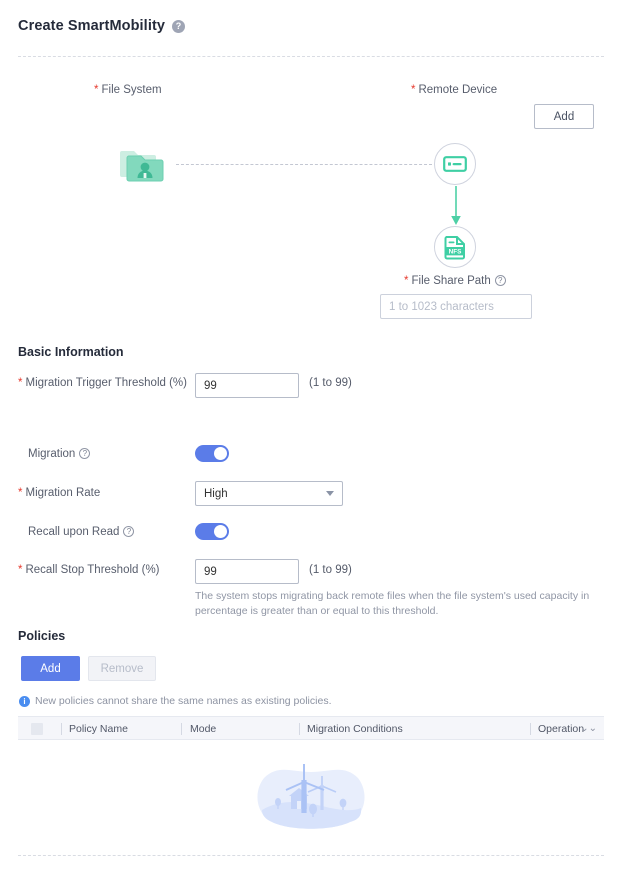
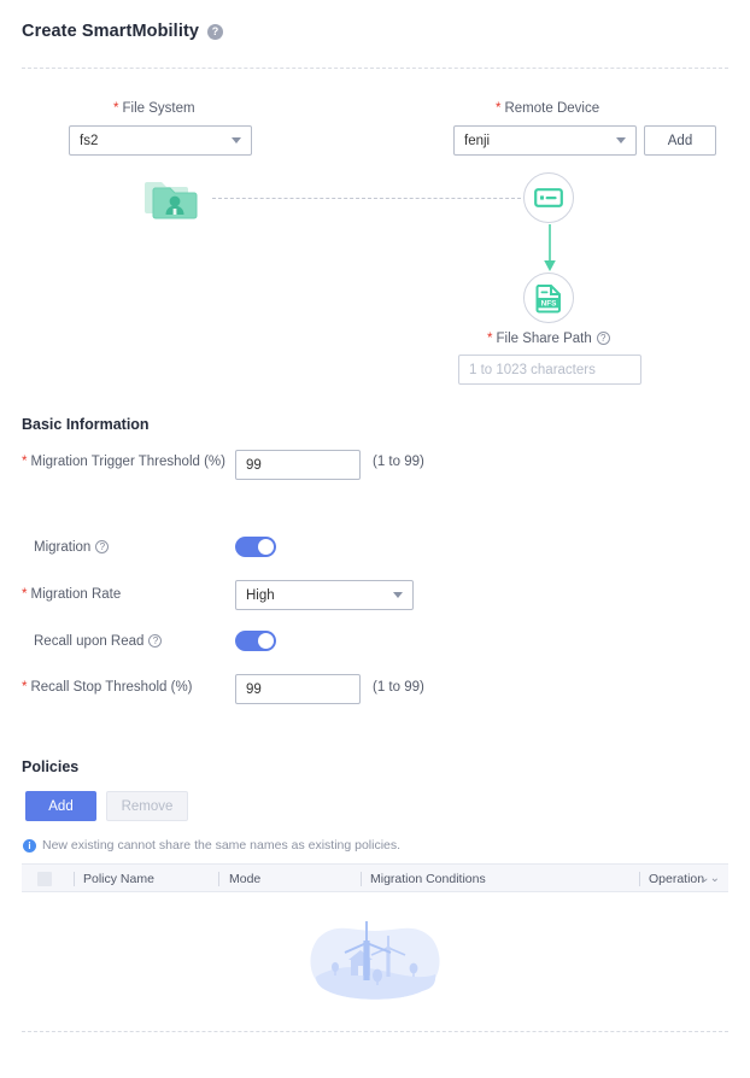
  Create SmartMobility
  ?
  * File System
+ fs2
  * Remote Device
+ fenji
  Add
  * File Share Path ?
  1 to 1023 characters
  Basic Information
  * Migration Trigger Threshold (%)
  99
  (1 to 99)
  Migration ?
  * Migration Rate
  High
  Recall upon Read ?
  * Recall Stop Threshold (%)
  99
  (1 to 99)
- The system stops migrating back remote files when the file system's used capacity in percentage is greater than or equal to this threshold.
  Policies
  Add
  Remove
  i
- New policies cannot share the same names as existing policies.
+ New existing cannot share the same names as existing policies.
  Policy Name
  Mode
  Migration Conditions
  Operation
  ⌄⌄
